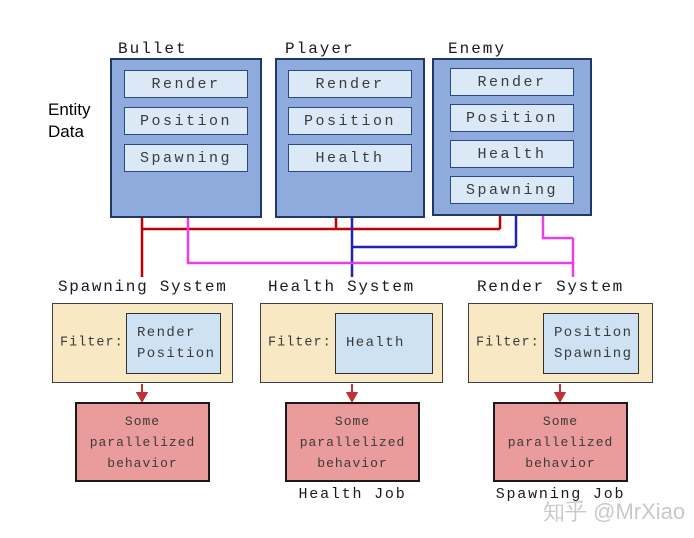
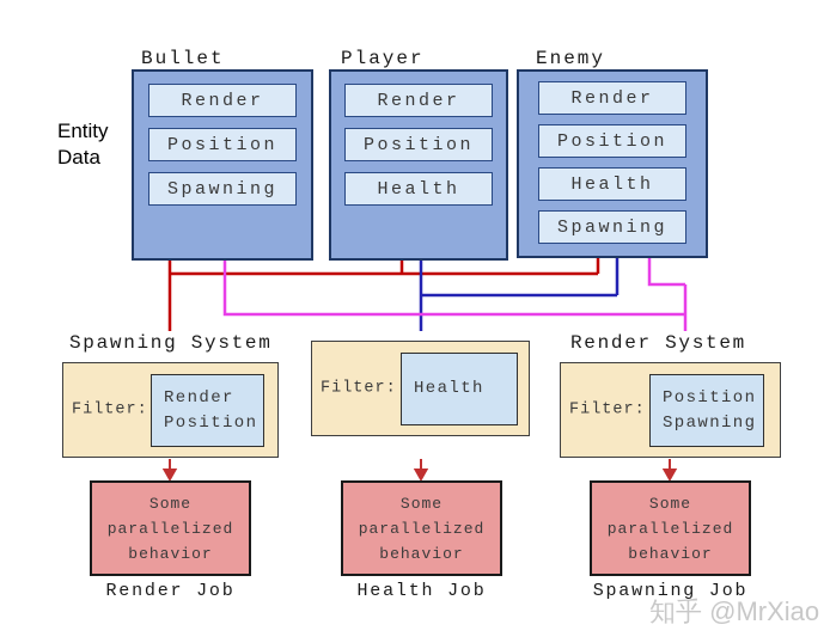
  Entity
  Data
  Bullet
  Render
  Position
  Spawning
  Player
  Render
  Position
  Health
  Enemy
  Render
  Position
  Health
  Spawning
  Spawning System
  Filter:
  Render
  Position
- Health System
  Filter:
  Health
  Render System
  Filter:
  Position
  Spawning
  Some
  parallelized
  behavior
+ Render Job
  Some
  parallelized
  behavior
  Health Job
  Some
  parallelized
  behavior
  Spawning Job
  知乎 @MrXiao
